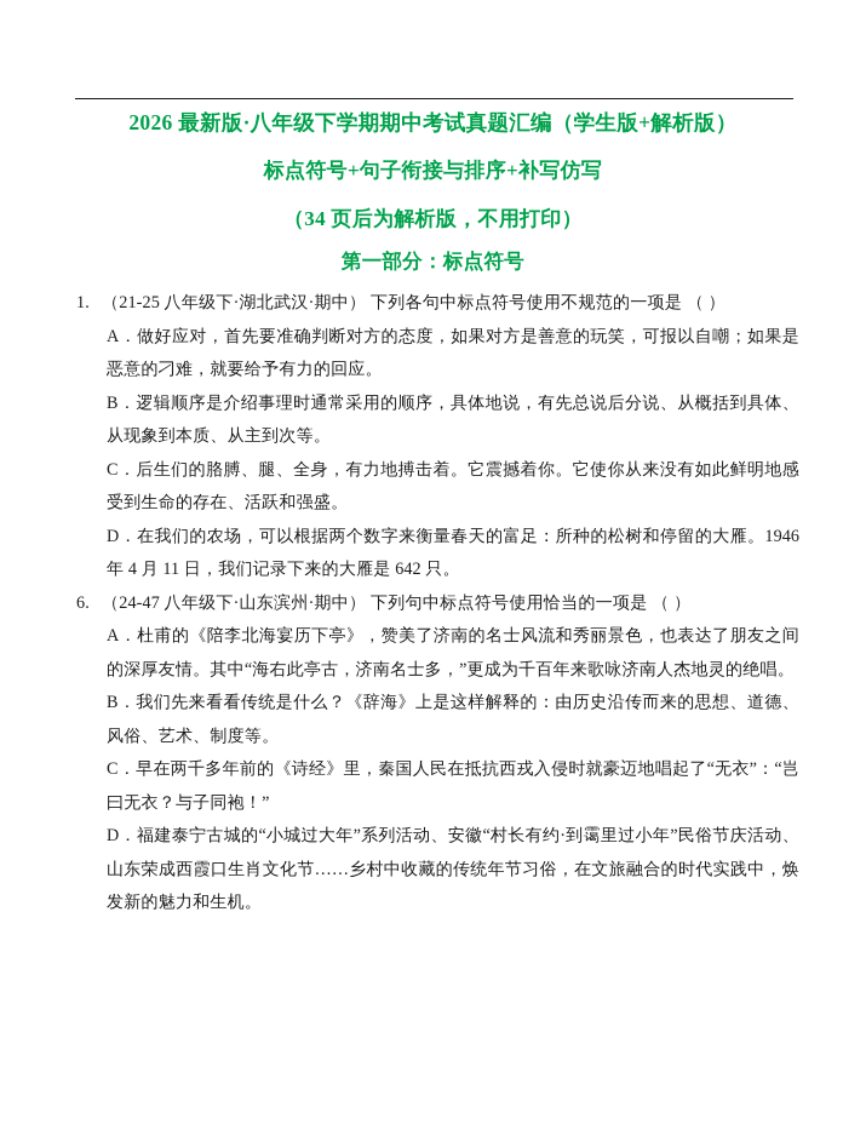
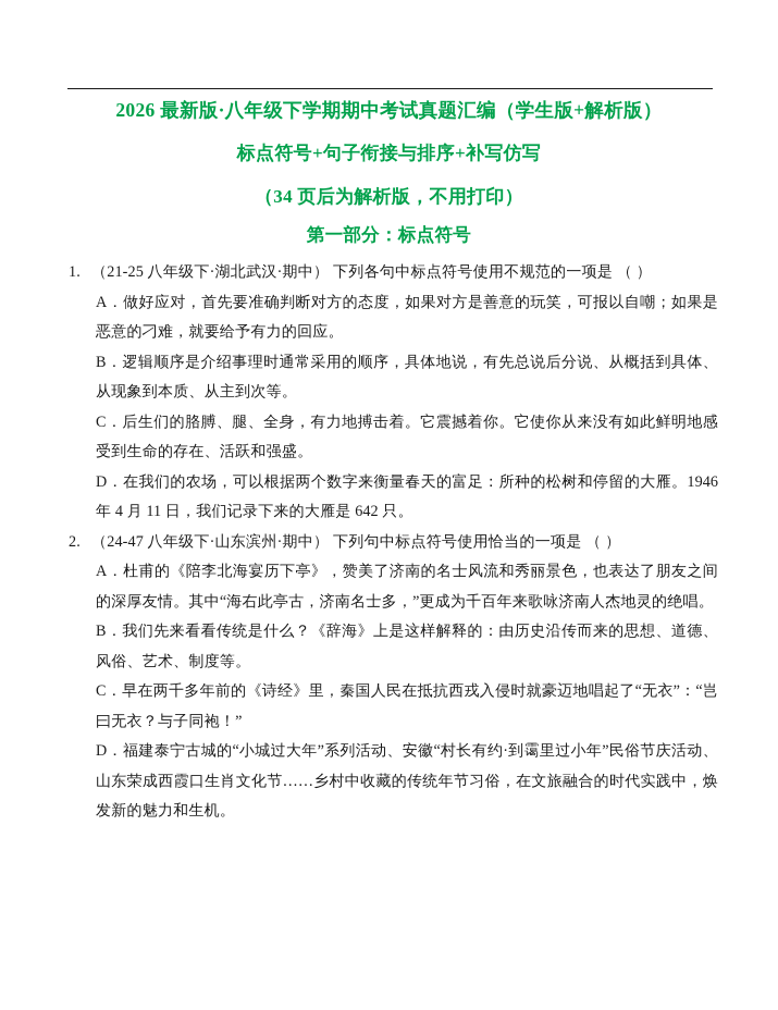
  2026 最新版·八年级下学期期中考试真题汇编（学生版+解析版）
  标点符号+句子衔接与排序+补写仿写
  （34 页后为解析版，不用打印）
  第一部分：标点符号
  1.
  （21-25 八年级下·湖北武汉·期中） 下列各句中标点符号使用不规范的一项是 （ ）
  A．做好应对，首先要准确判断对方的态度，如果对方是善意的玩笑，可报以自嘲；如果是恶意的刁难，就要给予有力的回应。
  B．逻辑顺序是介绍事理时通常采用的顺序，具体地说，有先总说后分说、从概括到具体、从现象到本质、从主到次等。
  C．后生们的胳膊、腿、全身，有力地搏击着。它震撼着你。它使你从来没有如此鲜明地感受到生命的存在、活跃和强盛。
  D．在我们的农场，可以根据两个数字来衡量春天的富足：所种的松树和停留的大雁。1946 年 4 月 11 日，我们记录下来的大雁是 642 只。
- 6.
+ 2.
  （24-47 八年级下·山东滨州·期中） 下列句中标点符号使用恰当的一项是 （ ）
  A．杜甫的《陪李北海宴历下亭》，赞美了济南的名士风流和秀丽景色，也表达了朋友之间的深厚友情。其中“海右此亭古，济南名士多，”更成为千百年来歌咏济南人杰地灵的绝唱。
  B．我们先来看看传统是什么？《辞海》上是这样解释的：由历史沿传而来的思想、道德、风俗、艺术、制度等。
  C．早在两千多年前的《诗经》里，秦国人民在抵抗西戎入侵时就豪迈地唱起了“无衣”：“岂曰无衣？与子同袍！”
  D．福建泰宁古城的“小城过大年”系列活动、安徽“村长有约·到霭里过小年”民俗节庆活动、山东荣成西霞口生肖文化节……乡村中收藏的传统年节习俗，在文旅融合的时代实践中，焕发新的魅力和生机。
